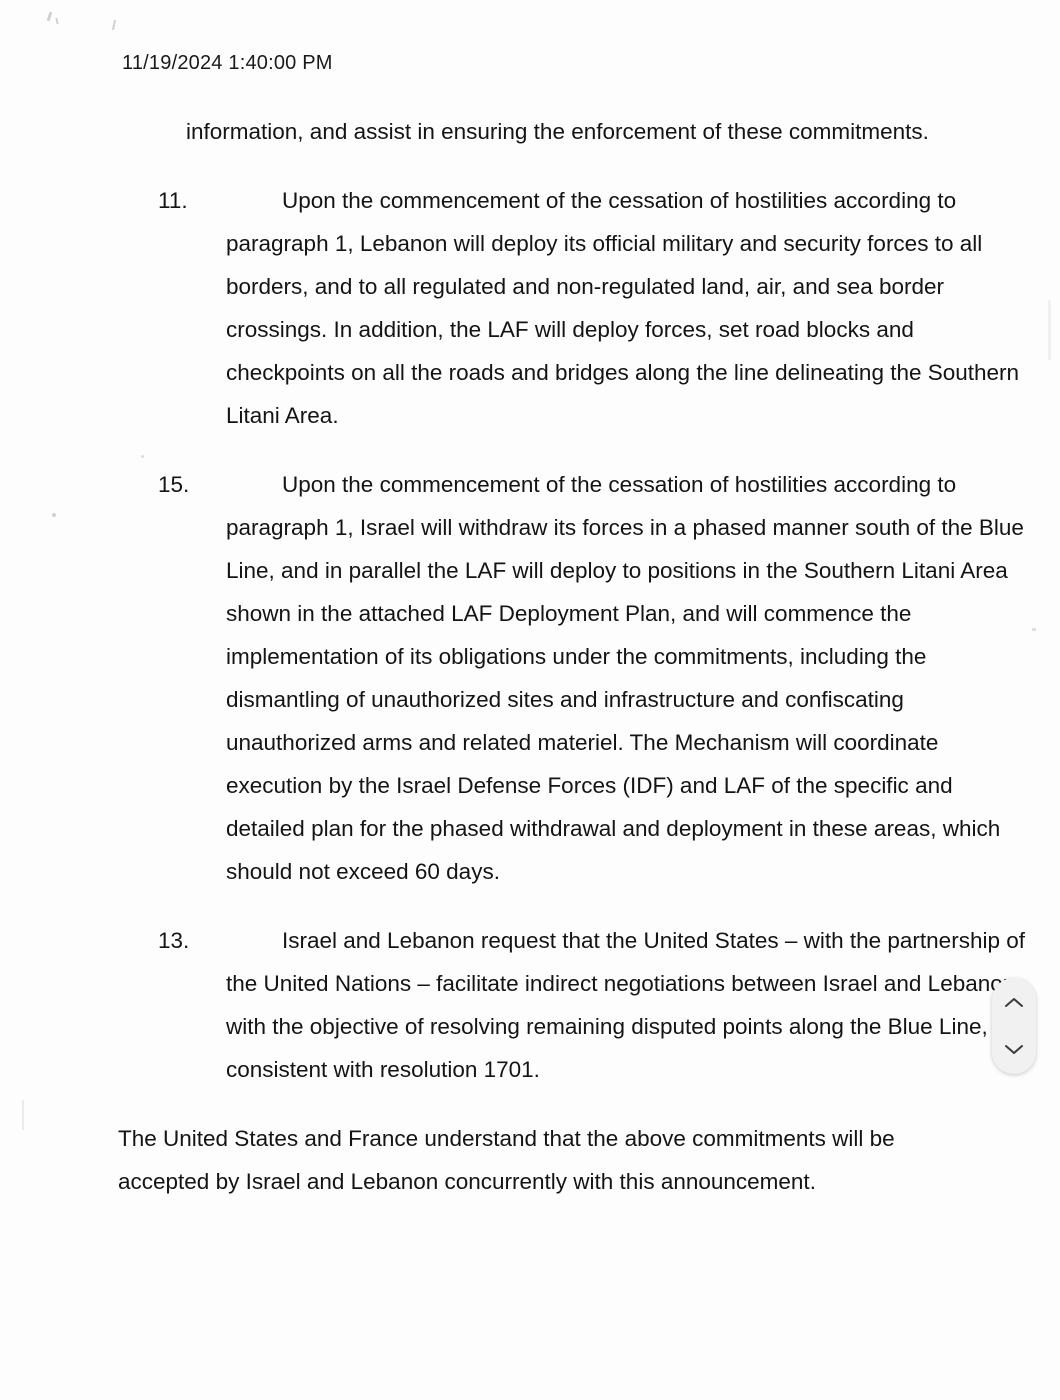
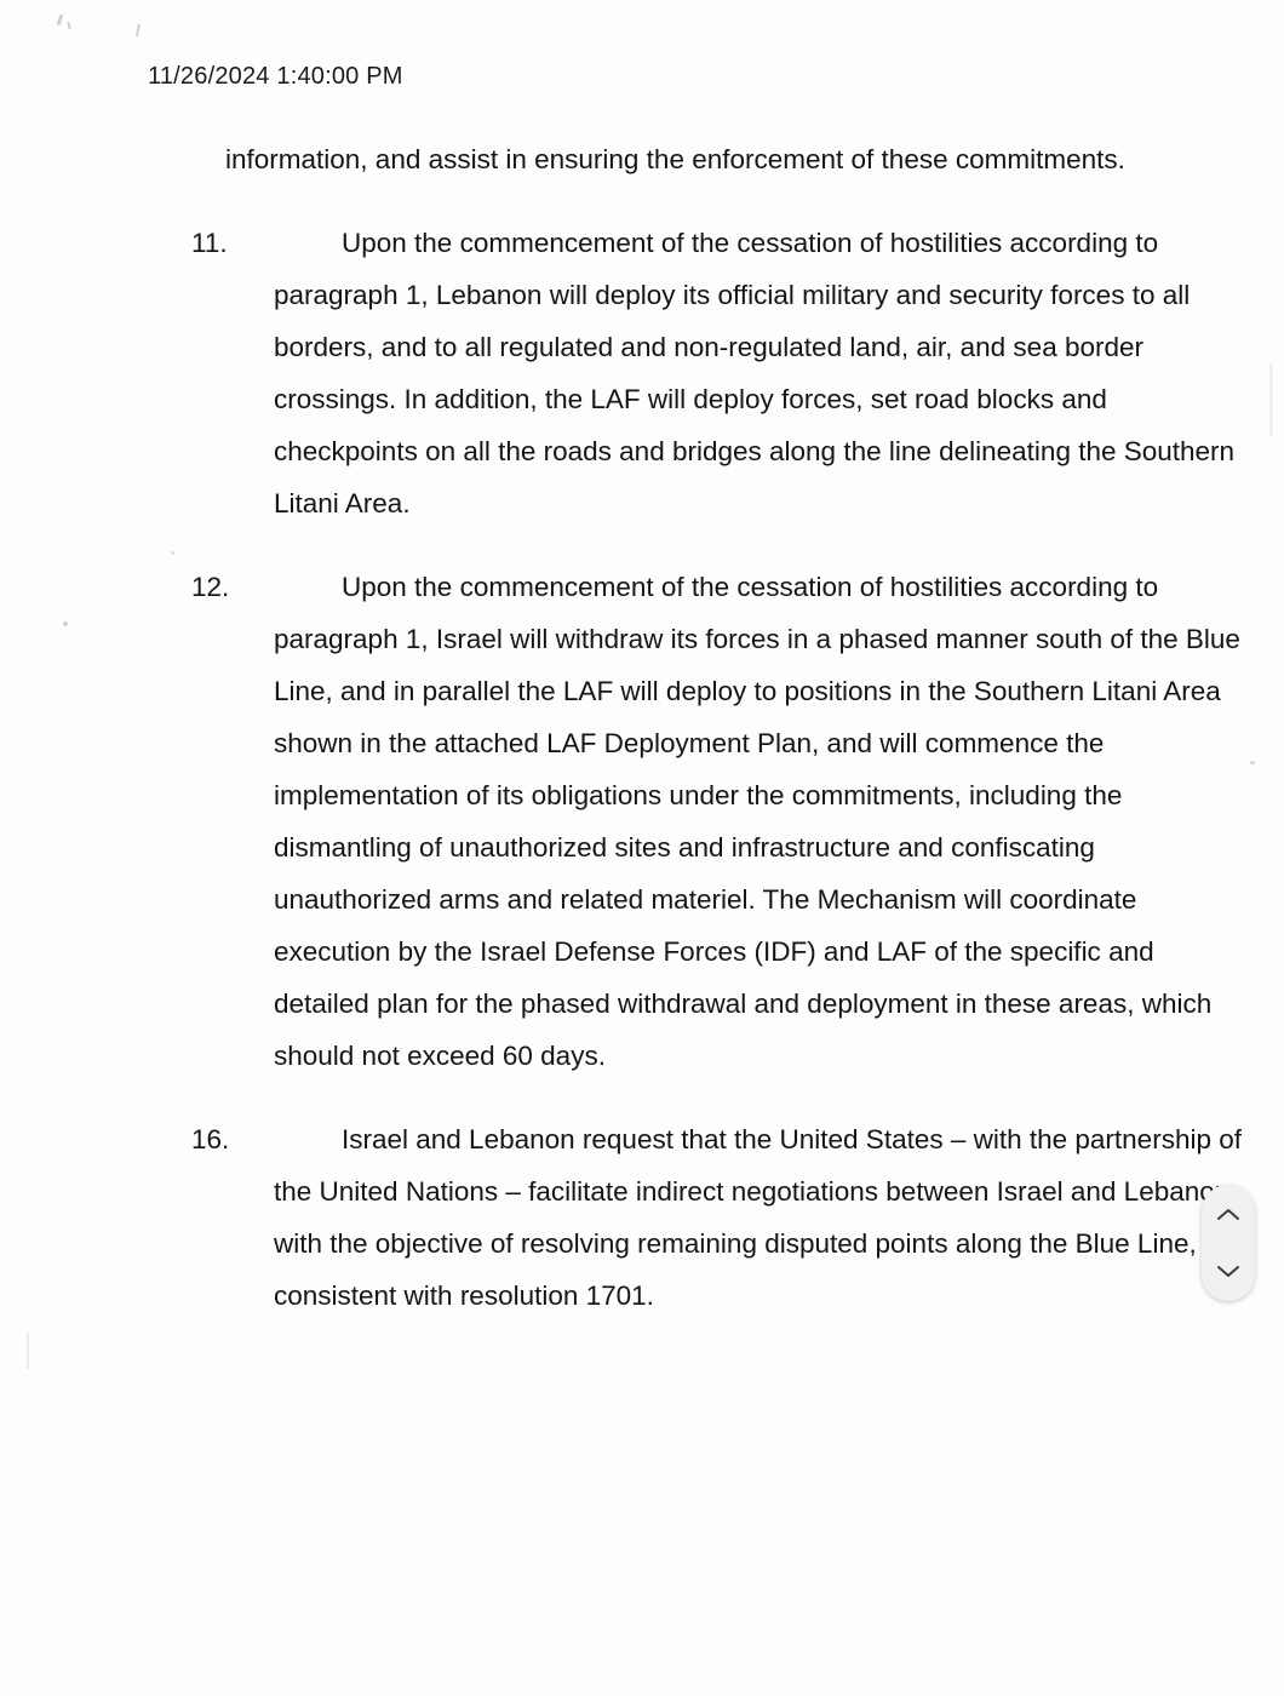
- 11/19/2024 1:40:00 PM
+ 11/26/2024 1:40:00 PM
  information, and assist in ensuring the enforcement of these commitments.
  11.
  Upon the commencement of the cessation of hostilities according to paragraph 1, Lebanon will deploy its official military and security forces to all borders, and to all regulated and non-regulated land, air, and sea border crossings. In addition, the LAF will deploy forces, set road blocks and checkpoints on all the roads and bridges along the line delineating the Southern Litani Area.
- 15.
+ 12.
  Upon the commencement of the cessation of hostilities according to paragraph 1, Israel will withdraw its forces in a phased manner south of the Blue Line, and in parallel the LAF will deploy to positions in the Southern Litani Area shown in the attached LAF Deployment Plan, and will commence the implementation of its obligations under the commitments, including the dismantling of unauthorized sites and infrastructure and confiscating unauthorized arms and related materiel. The Mechanism will coordinate execution by the Israel Defense Forces (IDF) and LAF of the specific and detailed plan for the phased withdrawal and deployment in these areas, which should not exceed 60 days.
- 13.
+ 16.
  Israel and Lebanon request that the United States – with the partnership of the United Nations – facilitate indirect negotiations between Israel and Lebano with the objective of resolving remaining disputed points along the Blue Line, consistent with resolution 1701.
- The United States and France understand that the above commitments will be accepted by Israel and Lebanon concurrently with this announcement.
